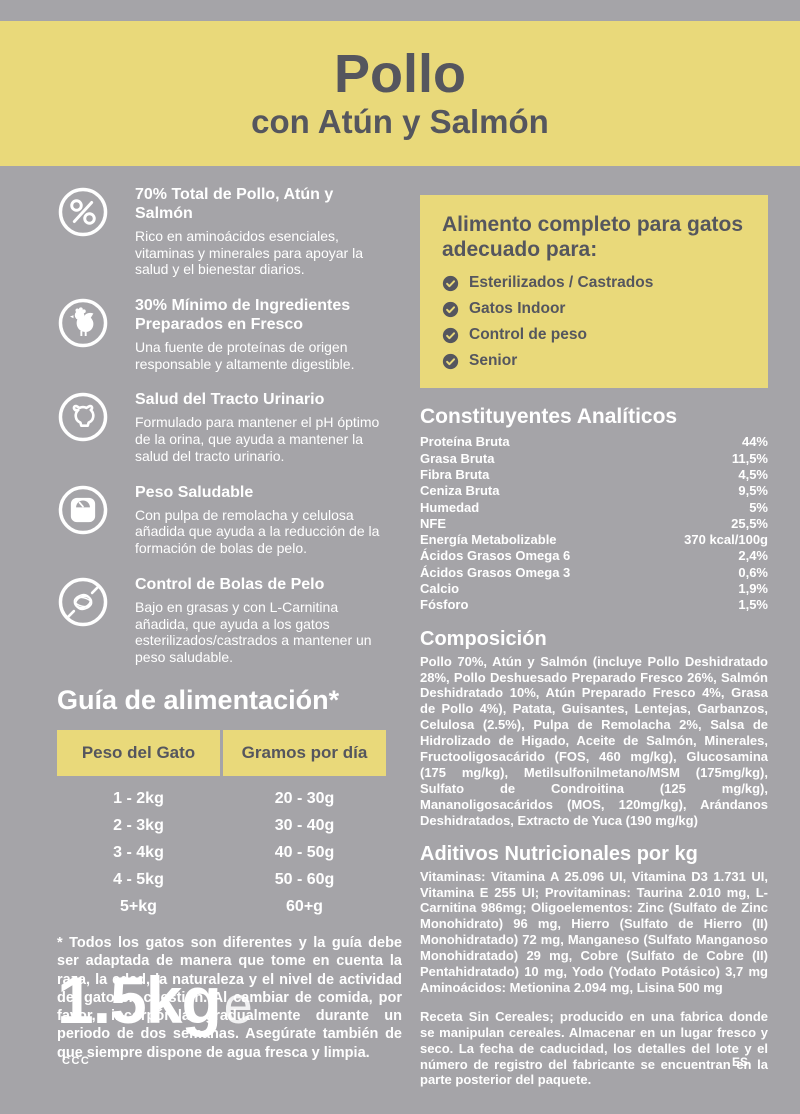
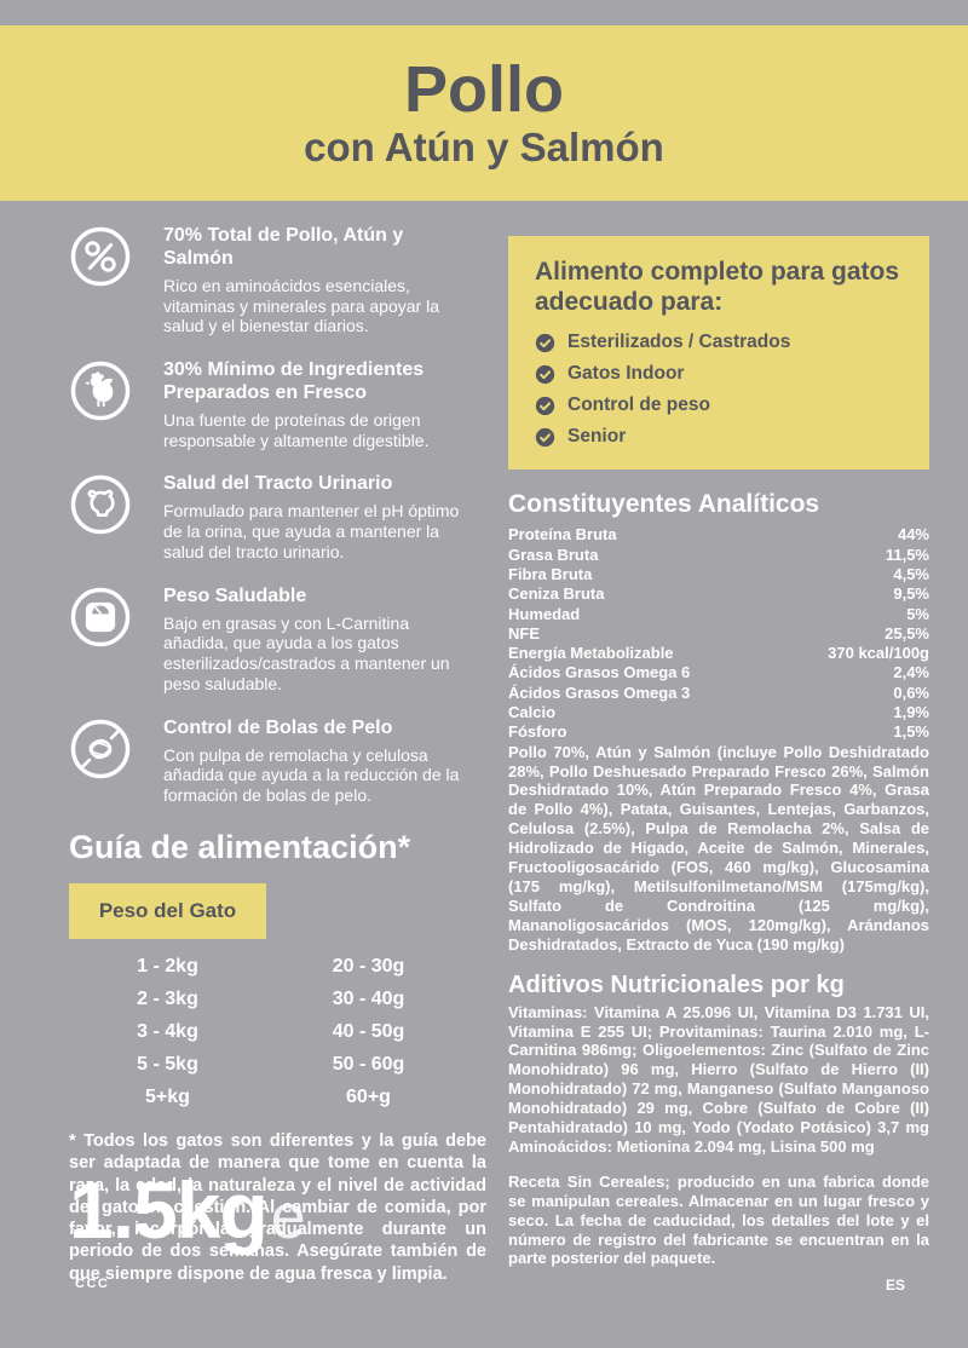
  Pollo
  con Atún y Salmón
  70% Total de Pollo, Atún y Salmón
  Rico en aminoácidos esenciales, vitaminas y minerales para apoyar la salud y el bienestar diarios.
  30% Mínimo de Ingredientes Preparados en Fresco
  Una fuente de proteínas de origen responsable y altamente digestible.
  Salud del Tracto Urinario
  Formulado para mantener el pH óptimo de la orina, que ayuda a mantener la salud del tracto urinario.
  Peso Saludable
- Con pulpa de remolacha y celulosa añadida que ayuda a la reducción de la formación de bolas de pelo.
+ Bajo en grasas y con L-Carnitina añadida, que ayuda a los gatos esterilizados/castrados a mantener un peso saludable.
  Control de Bolas de Pelo
- Bajo en grasas y con L-Carnitina añadida, que ayuda a los gatos esterilizados/castrados a mantener un peso saludable.
+ Con pulpa de remolacha y celulosa añadida que ayuda a la reducción de la formación de bolas de pelo.
  Guía de alimentación*
  Peso del Gato
- Gramos por día
  1 - 2kg
  20 - 30g
  2 - 3kg
  30 - 40g
  3 - 4kg
  40 - 50g
- 4 - 5kg
+ 5 - 5kg
  50 - 60g
  5+kg
  60+g
  * Todos los gatos son diferentes y la guía debe ser adaptada de manera que tome en cuenta la raza, la edad, la naturaleza y el nivel de actividad del gato en cuestión. Al cambiar de comida, por favor, incorpórela gradualmente durante un periodo de dos semanas. Asegúrate también de que siempre dispone de agua fresca y limpia.
  Alimento completo para gatos adecuado para:
  Esterilizados / Castrados
  Gatos Indoor
  Control de peso
  Senior
  Constituyentes Analíticos
  Proteína Bruta
  44%
  Grasa Bruta
  11,5%
  Fibra Bruta
  4,5%
  Ceniza Bruta
  9,5%
  Humedad
  5%
  NFE
  25,5%
  Energía Metabolizable
  370 kcal/100g
  Ácidos Grasos Omega 6
  2,4%
  Ácidos Grasos Omega 3
  0,6%
  Calcio
  1,9%
  Fósforo
  1,5%
- Composición
  Pollo 70%, Atún y Salmón (incluye Pollo Deshidratado 28%, Pollo Deshuesado Preparado Fresco 26%, Salmón Deshidratado 10%, Atún Preparado Fresco 4%, Grasa de Pollo 4%), Patata, Guisantes, Lentejas, Garbanzos, Celulosa (2.5%), Pulpa de Remolacha 2%, Salsa de Hidrolizado de Higado, Aceite de Salmón, Minerales, Fructooligosacárido (FOS, 460 mg/kg), Glucosamina (175 mg/kg), Metilsulfonilmetano/MSM (175mg/kg), Sulfato de Condroitina (125 mg/kg), Mananoligosacáridos (MOS, 120mg/kg), Arándanos Deshidratados, Extracto de Yuca (190 mg/kg)
  Aditivos Nutricionales por kg
  Vitaminas: Vitamina A 25.096 UI, Vitamina D3 1.731 UI, Vitamina E 255 UI; Provitaminas: Taurina 2.010 mg, L-Carnitina 986mg; Oligoelementos: Zinc (Sulfato de Zinc Monohidrato) 96 mg, Hierro (Sulfato de Hierro (II) Monohidratado) 72 mg, Manganeso (Sulfato Manganoso Monohidratado) 29 mg, Cobre (Sulfato de Cobre (II) Pentahidratado) 10 mg, Yodo (Yodato Potásico) 3,7 mg Aminoácidos: Metionina 2.094 mg, Lisina 500 mg
  Receta Sin Cereales; producido en una fabrica donde se manipulan cereales. Almacenar en un lugar fresco y seco. La fecha de caducidad, los detalles del lote y el número de registro del fabricante se encuentran en la parte posterior del paquete.
  1.5kge
  CCC
  ES
